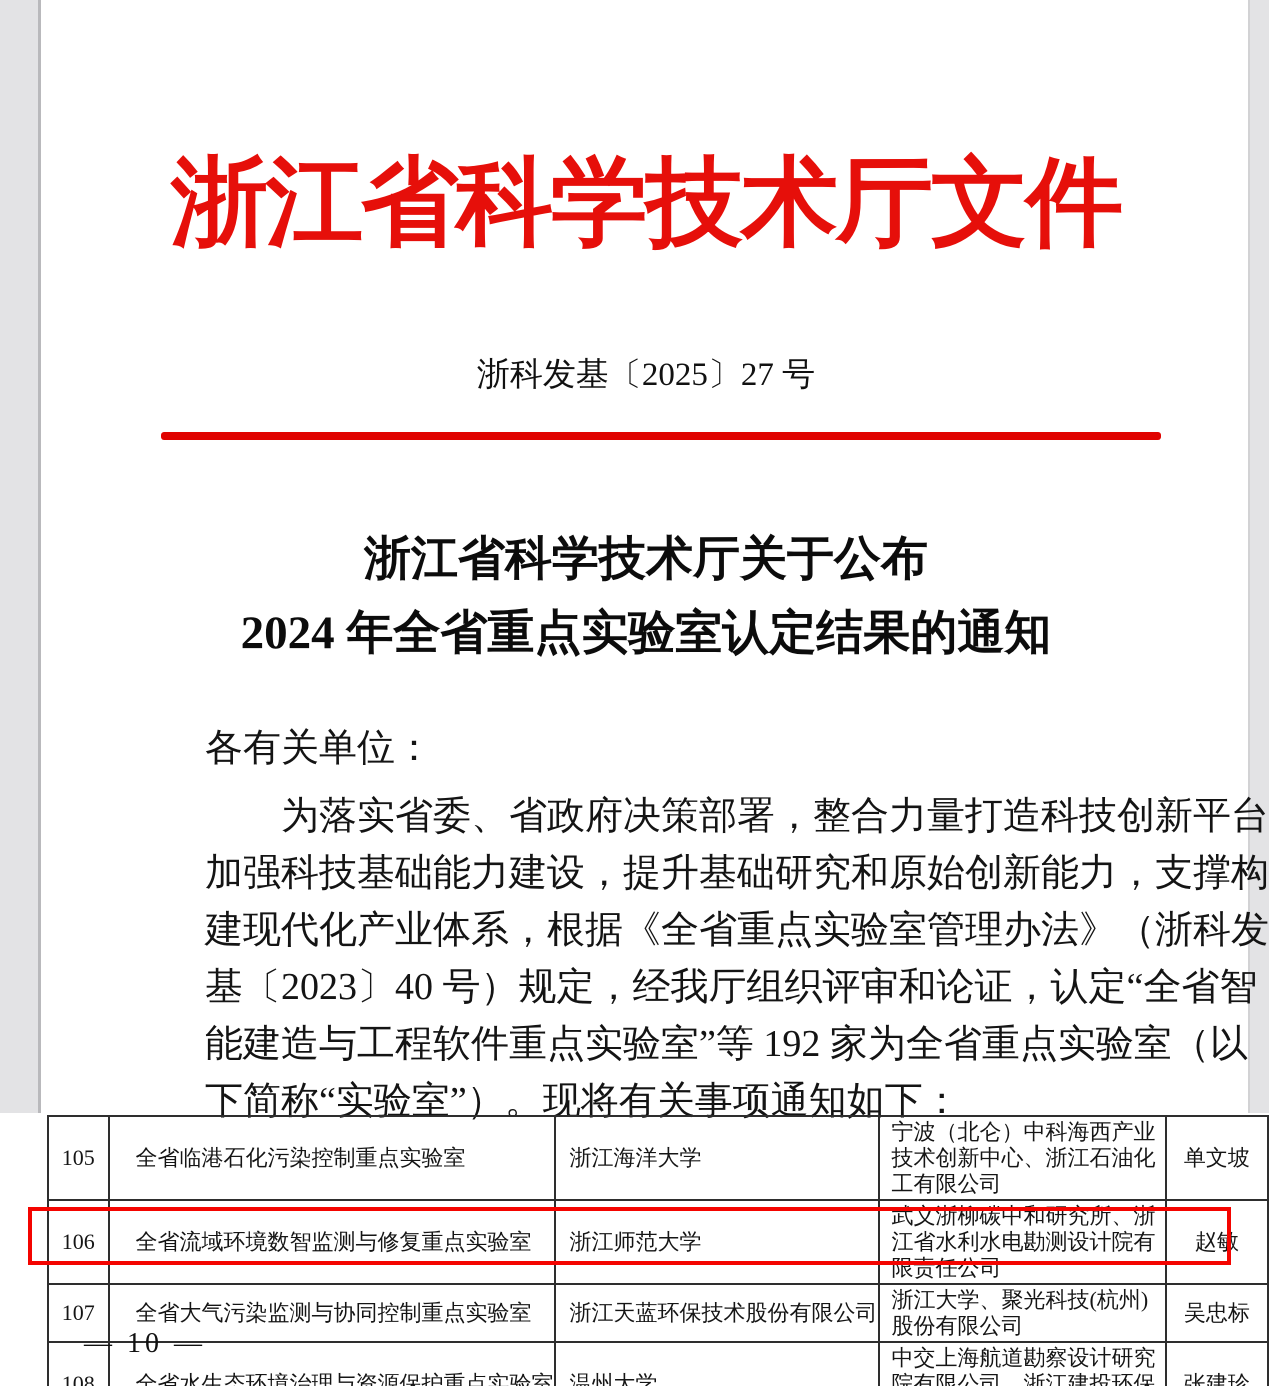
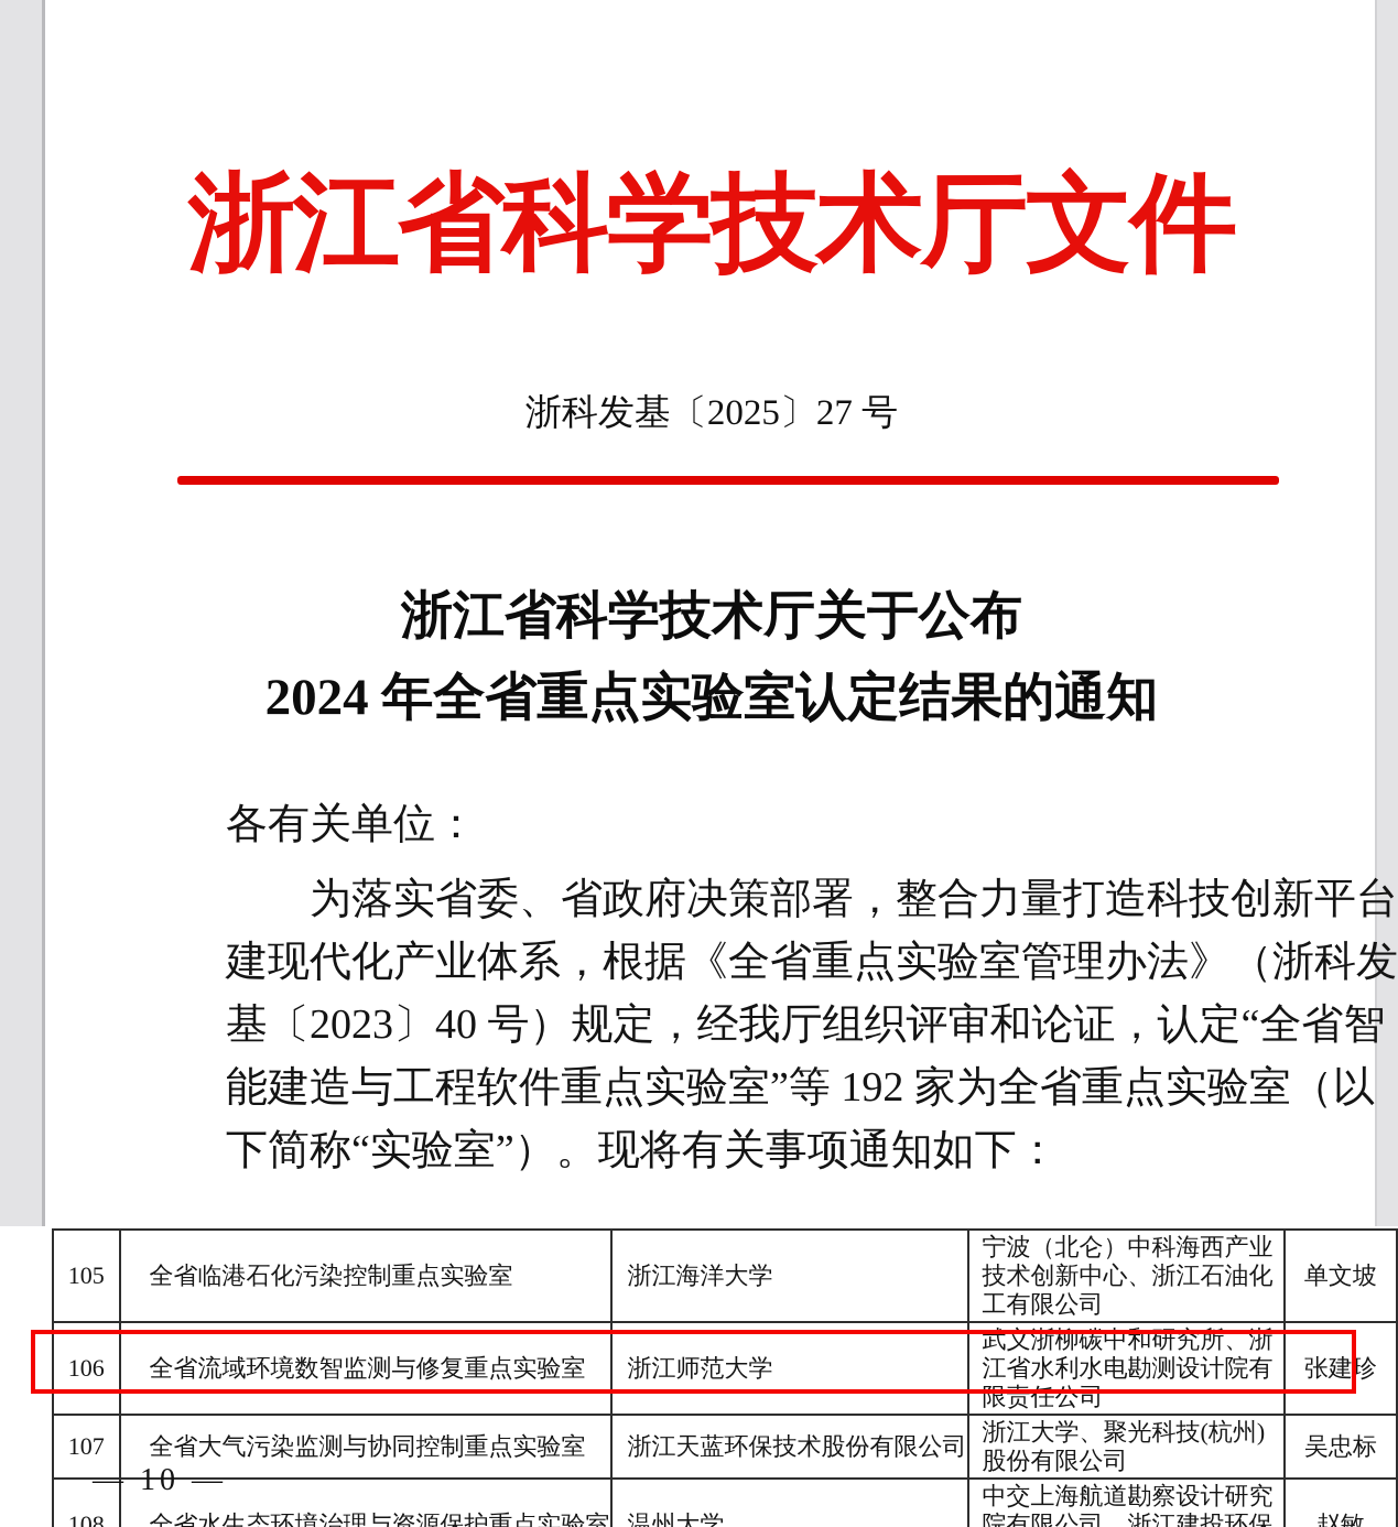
  浙江省科学技术厅文件
  浙科发基〔2025〕27 号
  浙江省科学技术厅关于公布
  2024 年全省重点实验室认定结果的通知
  各有关单位：
  为落实省委、省政府决策部署，整合力量打造科技创新平台
- 加强科技基础能力建设，提升基础研究和原始创新能力，支撑构
  建现代化产业体系，根据《全省重点实验室管理办法》（浙科发
  基〔2023〕40 号）规定，经我厅组织评审和论证，认定“全省智
  能建造与工程软件重点实验室”等 192 家为全省重点实验室（以
  下简称“实验室”）。现将有关事项通知如下：
  105	全省临港石化污染控制重点实验室	浙江海洋大学	宁波（北仑）中科海西产业技术创新中心、浙江石油化工有限公司	单文坡
- 106	全省流域环境数智监测与修复重点实验室	浙江师范大学	武义浙柳碳中和研究所、浙江省水利水电勘测设计院有限责任公司	赵敏
+ 106	全省流域环境数智监测与修复重点实验室	浙江师范大学	武义浙柳碳中和研究所、浙江省水利水电勘测设计院有限责任公司	张建珍
  107	全省大气污染监测与协同控制重点实验室	浙江天蓝环保技术股份有限公司	浙江大学、聚光科技(杭州)股份有限公司	吴忠标
- 108	全省水生态环境治理与资源保护重点实验室	温州大学	中交上海航道勘察设计研究院有限公司、浙江建投环保	张建珍
+ 108	全省水生态环境治理与资源保护重点实验室	温州大学	中交上海航道勘察设计研究院有限公司、浙江建投环保	赵敏
  — 10 —
